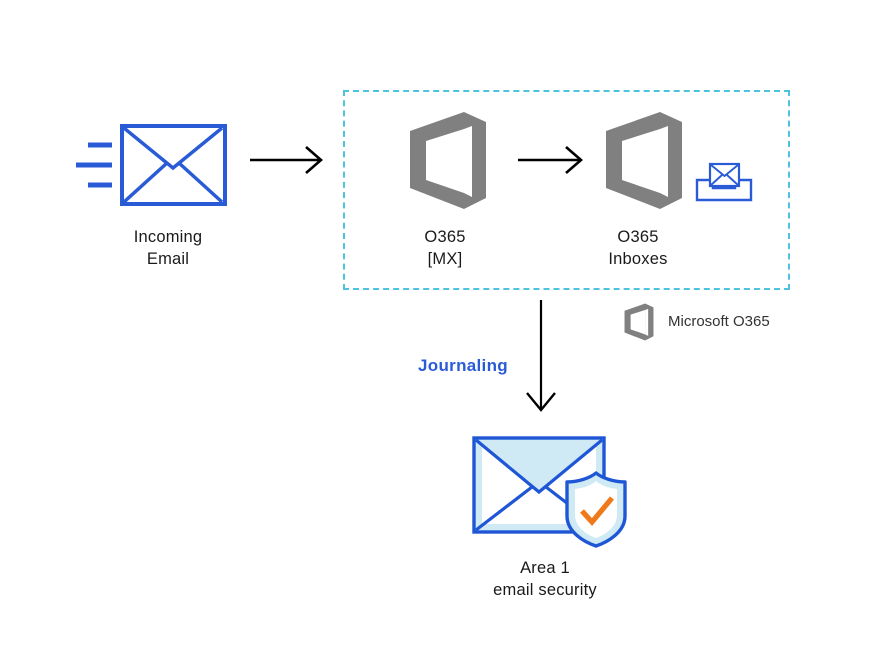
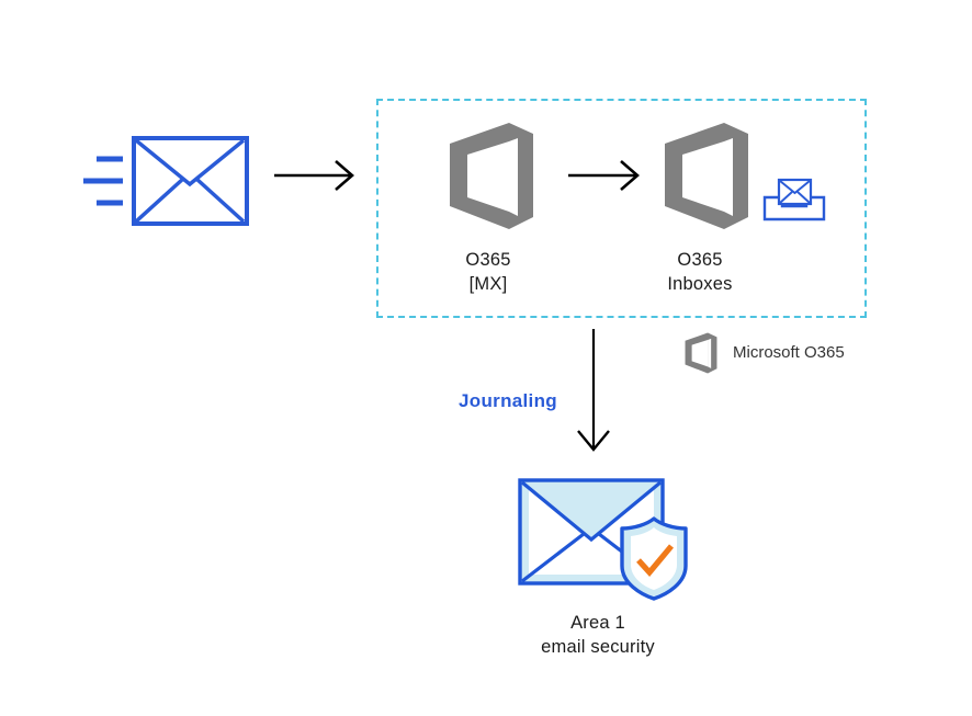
- Incoming
- Email
  O365
  [MX]
  O365
  Inboxes
  Microsoft O365
  Journaling
  Area 1
  email security
